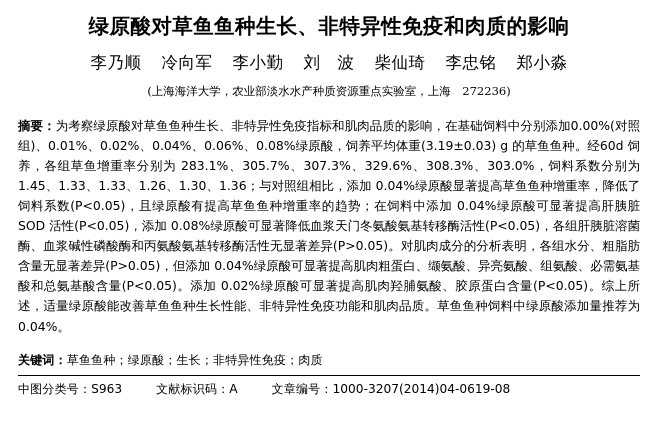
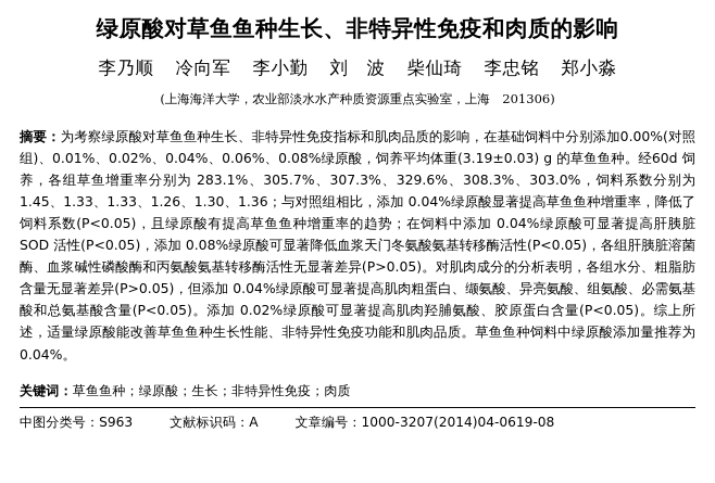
  绿原酸对草鱼鱼种生长、非特异性免疫和肉质的影响
  李乃顺 冷向军 李小勤 刘 波 柴仙琦 李忠铭 郑小淼
- (上海海洋大学，农业部淡水水产种质资源重点实验室，上海 272236)
+ (上海海洋大学，农业部淡水水产种质资源重点实验室，上海 201306)
  摘要：为考察绿原酸对草鱼鱼种生长、非特异性免疫指标和肌肉品质的影响，在基础饲料中分别添加0.00%(对照组)、0.01%、0.02%、0.04%、0.06%、0.08%绿原酸，饲养平均体重(3.19±0.03) g 的草鱼鱼种。经60d 饲养，各组草鱼增重率分别为 283.1%、305.7%、307.3%、329.6%、308.3%、303.0%，饲料系数分别为1.45、1.33、1.33、1.26、1.30、1.36；与对照组相比，添加 0.04%绿原酸显著提高草鱼鱼种增重率，降低了饲料系数(P<0.05)，且绿原酸有提高草鱼鱼种增重率的趋势；在饲料中添加 0.04%绿原酸可显著提高肝胰脏 SOD 活性(P<0.05)，添加 0.08%绿原酸可显著降低血浆天门冬氨酸氨基转移酶活性(P<0.05)，各组肝胰脏溶菌酶、血浆碱性磷酸酶和丙氨酸氨基转移酶活性无显著差异(P>0.05)。对肌肉成分的分析表明，各组水分、粗脂肪含量无显著差异(P>0.05)，但添加 0.04%绿原酸可显著提高肌肉粗蛋白、缬氨酸、异亮氨酸、组氨酸、必需氨基酸和总氨基酸含量(P<0.05)。添加 0.02%绿原酸可显著提高肌肉羟脯氨酸、胶原蛋白含量(P<0.05)。综上所述，适量绿原酸能改善草鱼鱼种生长性能、非特异性免疫功能和肌肉品质。草鱼鱼种饲料中绿原酸添加量推荐为 0.04%。
  关键词：草鱼鱼种；绿原酸；生长；非特异性免疫；肉质
  中图分类号：S963
  文献标识码：A
  文章编号：1000-3207(2014)04-0619-08
